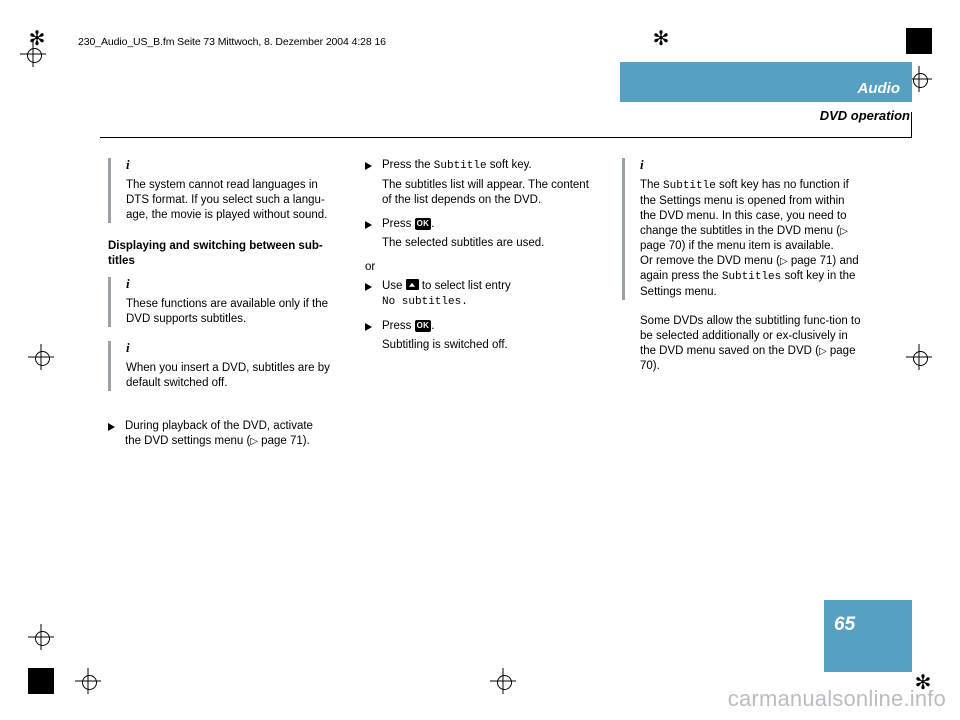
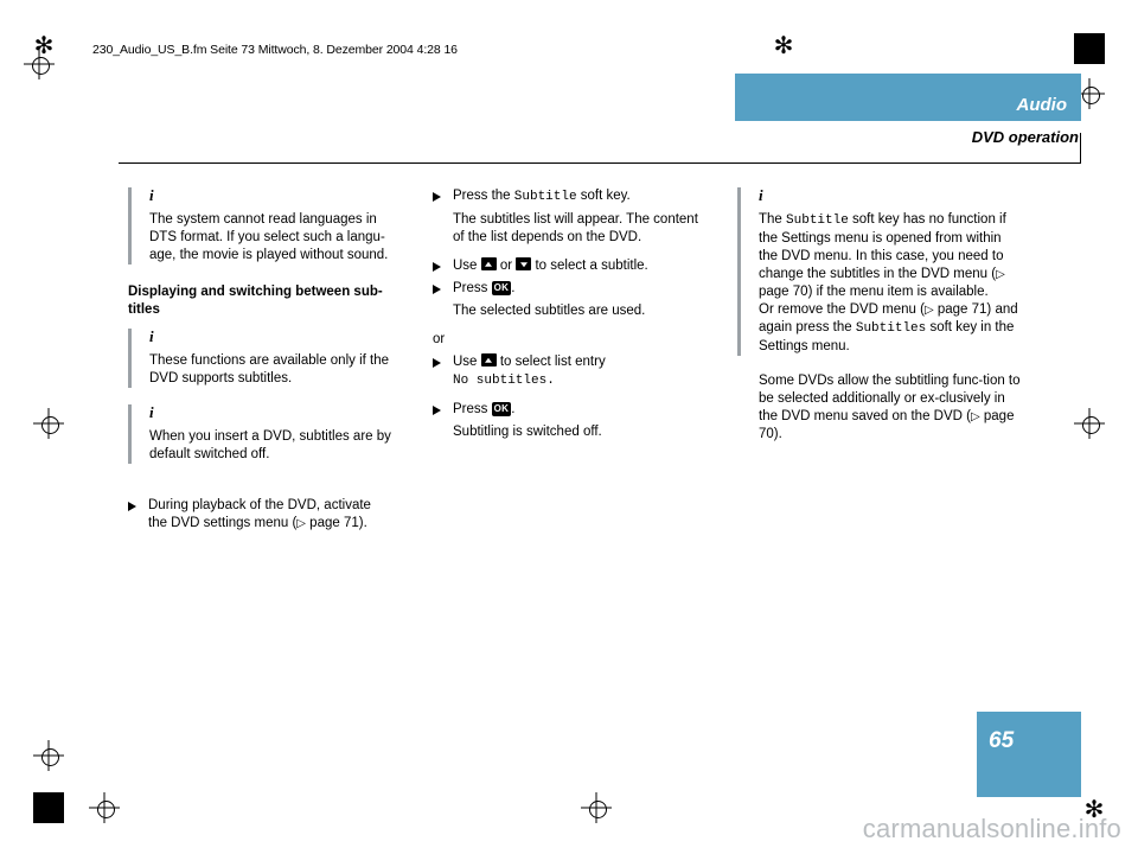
  ✻
  ✻
  ✻
  230_Audio_US_B.fm Seite 73 Mittwoch, 8. Dezember 2004 4:28 16
  Audio
  DVD operation
  i
  The system cannot read languages in DTS format. If you select such a langu-age, the movie is played without sound.
  Displaying and switching between sub-titles
  i
  These functions are available only if the DVD supports subtitles.
  i
  When you insert a DVD, subtitles are by default switched off.
  During playback of the DVD, activate
  the DVD settings menu (▷ page 71).
  Press the Subtitle soft key.
  The subtitles list will appear. The content of the list depends on the DVD.
+ Use or to select a subtitle.
  Press OK .
  The selected subtitles are used.
  or
  Use to select list entry
  No subtitles.
  Press OK .
  Subtitling is switched off.
  i
  The Subtitle soft key has no function if the Settings menu is opened from within the DVD menu. In this case, you need to change the subtitles in the DVD menu (▷ page 70) if the menu item is available.
  Or remove the DVD menu (▷ page 71) and again press the Subtitles soft key in the Settings menu.
  Some DVDs allow the subtitling func-tion to be selected additionally or ex-clusively in the DVD menu saved on the DVD (▷ page 70).
  65
  carmanualsonline.info
